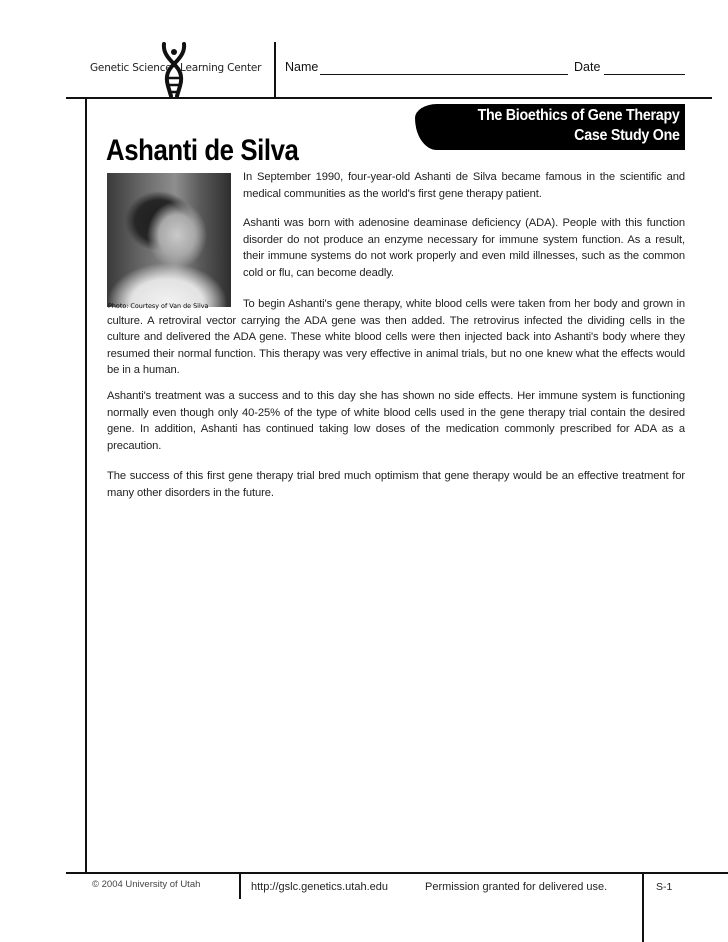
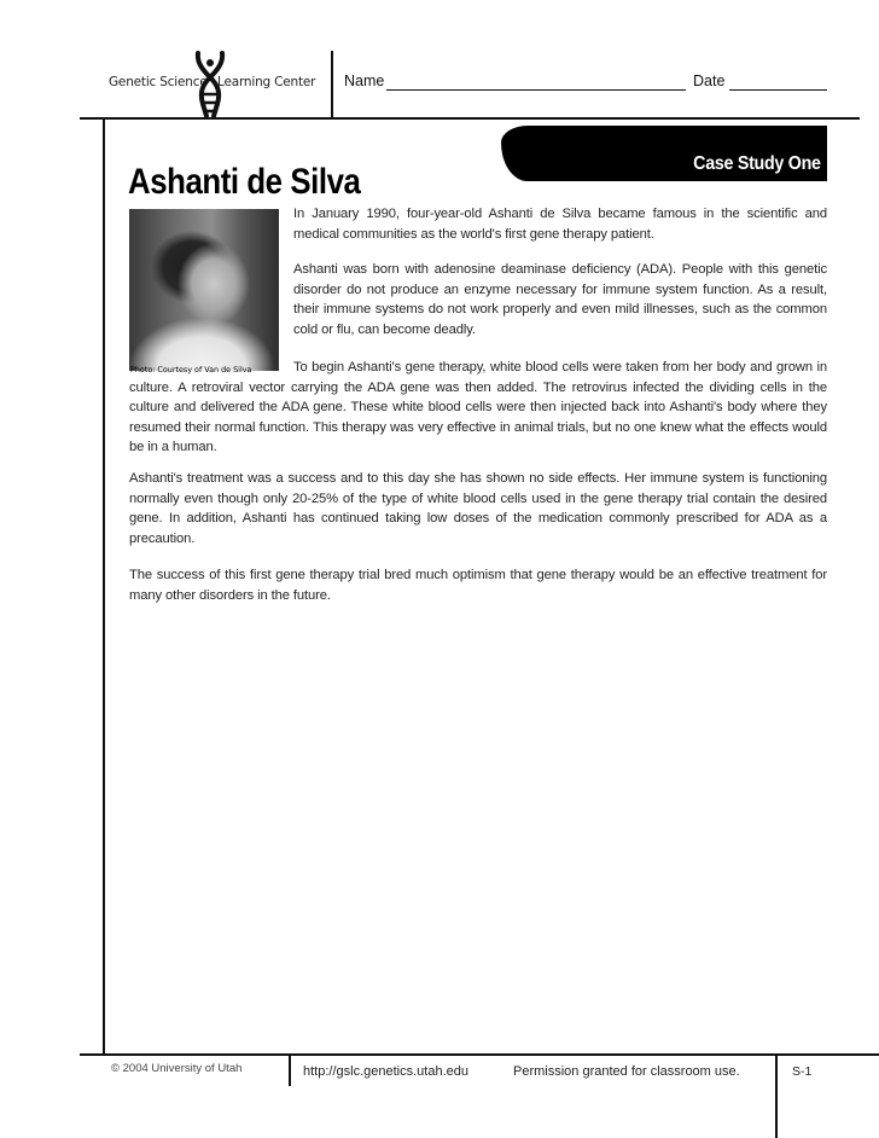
  Genetic Scienc
  Learning Center
  Name
  Date
- The Bioethics of Gene Therapy
  Case Study One
  Ashanti de Silva
  Photo: Courtesy of Van de Silva
- In September 1990, four-year-old Ashanti de Silva became famous in the scientific and medical communities as the world's first gene therapy patient.
+ In January 1990, four-year-old Ashanti de Silva became famous in the scientific and medical communities as the world's first gene therapy patient.
- Ashanti was born with adenosine deaminase deficiency (ADA). People with this function disorder do not produce an enzyme necessary for immune system function. As a result, their immune systems do not work properly and even mild illnesses, such as the common cold or flu, can become deadly.
+ Ashanti was born with adenosine deaminase deficiency (ADA). People with this genetic disorder do not produce an enzyme necessary for immune system function. As a result, their immune systems do not work properly and even mild illnesses, such as the common cold or flu, can become deadly.
  To begin Ashanti's gene therapy, white blood cells were taken from her body and grown in culture. A retroviral vector carrying the ADA gene was then added. The retrovirus infected the dividing cells in the culture and delivered the ADA gene. These white blood cells were then injected back into Ashanti's body where they resumed their normal function. This therapy was very effective in animal trials, but no one knew what the effects would be in a human.
- Ashanti's treatment was a success and to this day she has shown no side effects. Her immune system is functioning normally even though only 40-25% of the type of white blood cells used in the gene therapy trial contain the desired gene. In addition, Ashanti has continued taking low doses of the medication commonly prescribed for ADA as a precaution.
+ Ashanti's treatment was a success and to this day she has shown no side effects. Her immune system is functioning normally even though only 20-25% of the type of white blood cells used in the gene therapy trial contain the desired gene. In addition, Ashanti has continued taking low doses of the medication commonly prescribed for ADA as a precaution.
  The success of this first gene therapy trial bred much optimism that gene therapy would be an effective treatment for many other disorders in the future.
  © 2004 University of Utah
  http://gslc.genetics.utah.edu
- Permission granted for delivered use.
+ Permission granted for classroom use.
  S-1
